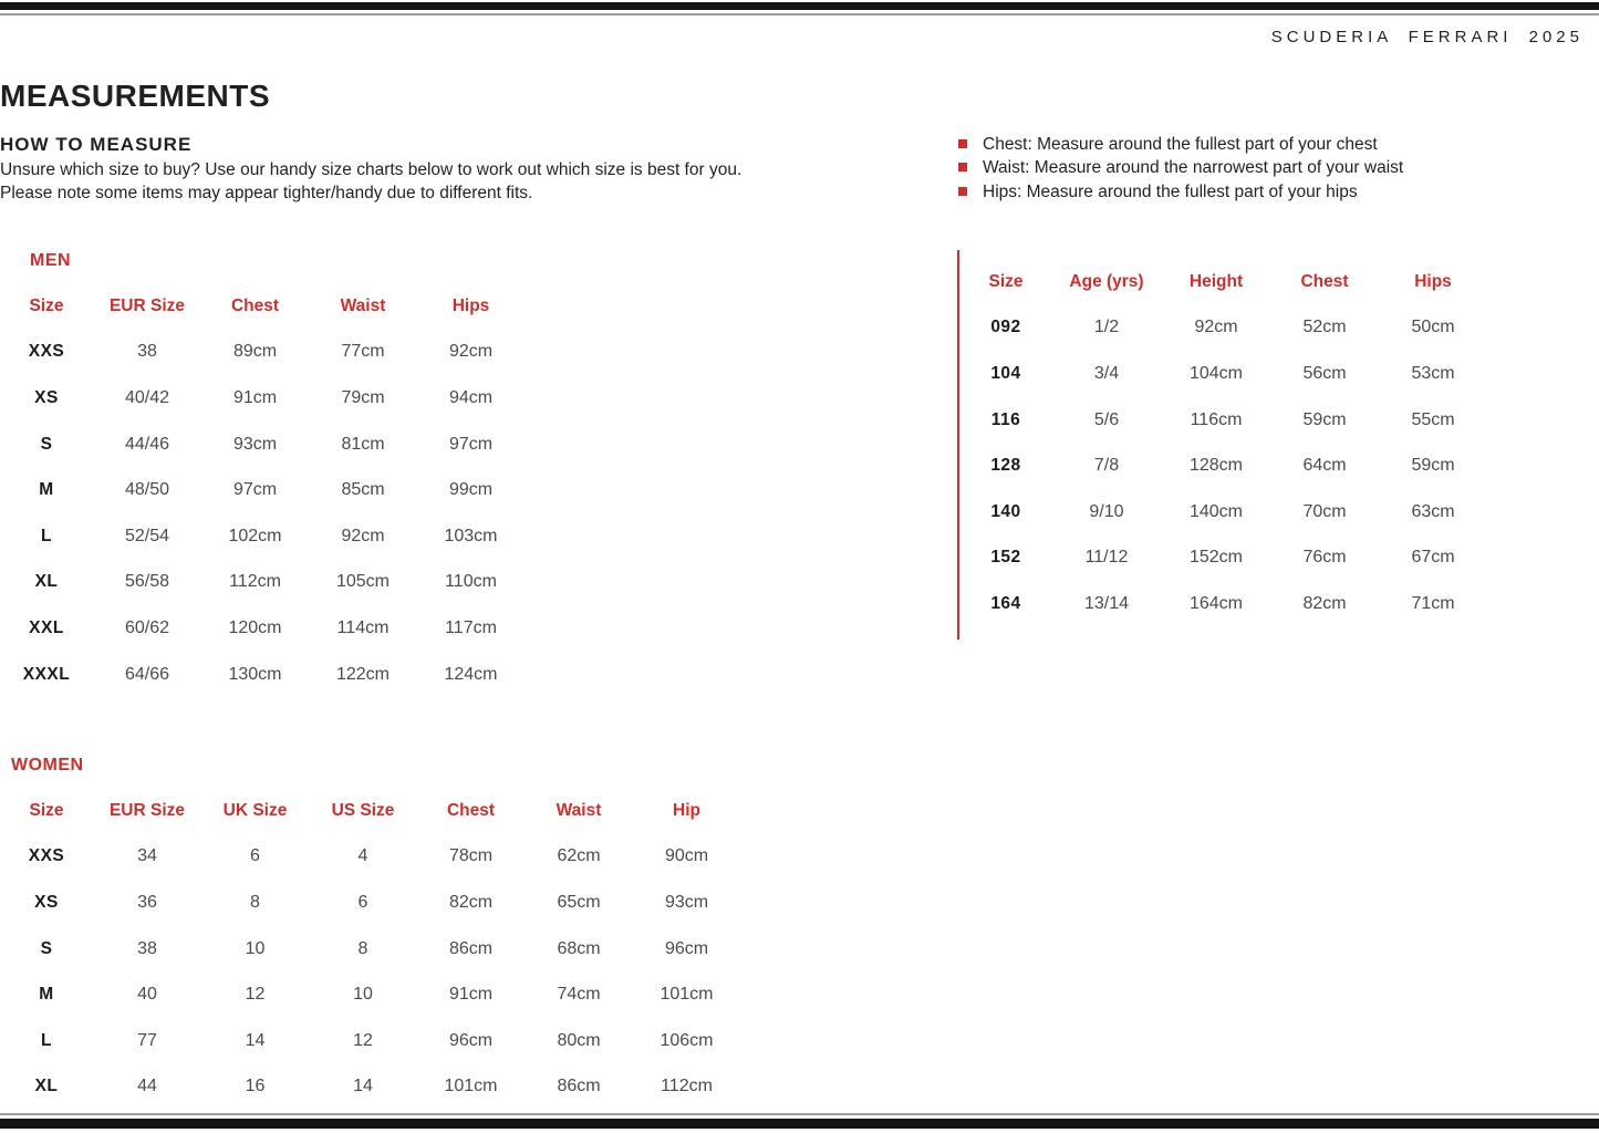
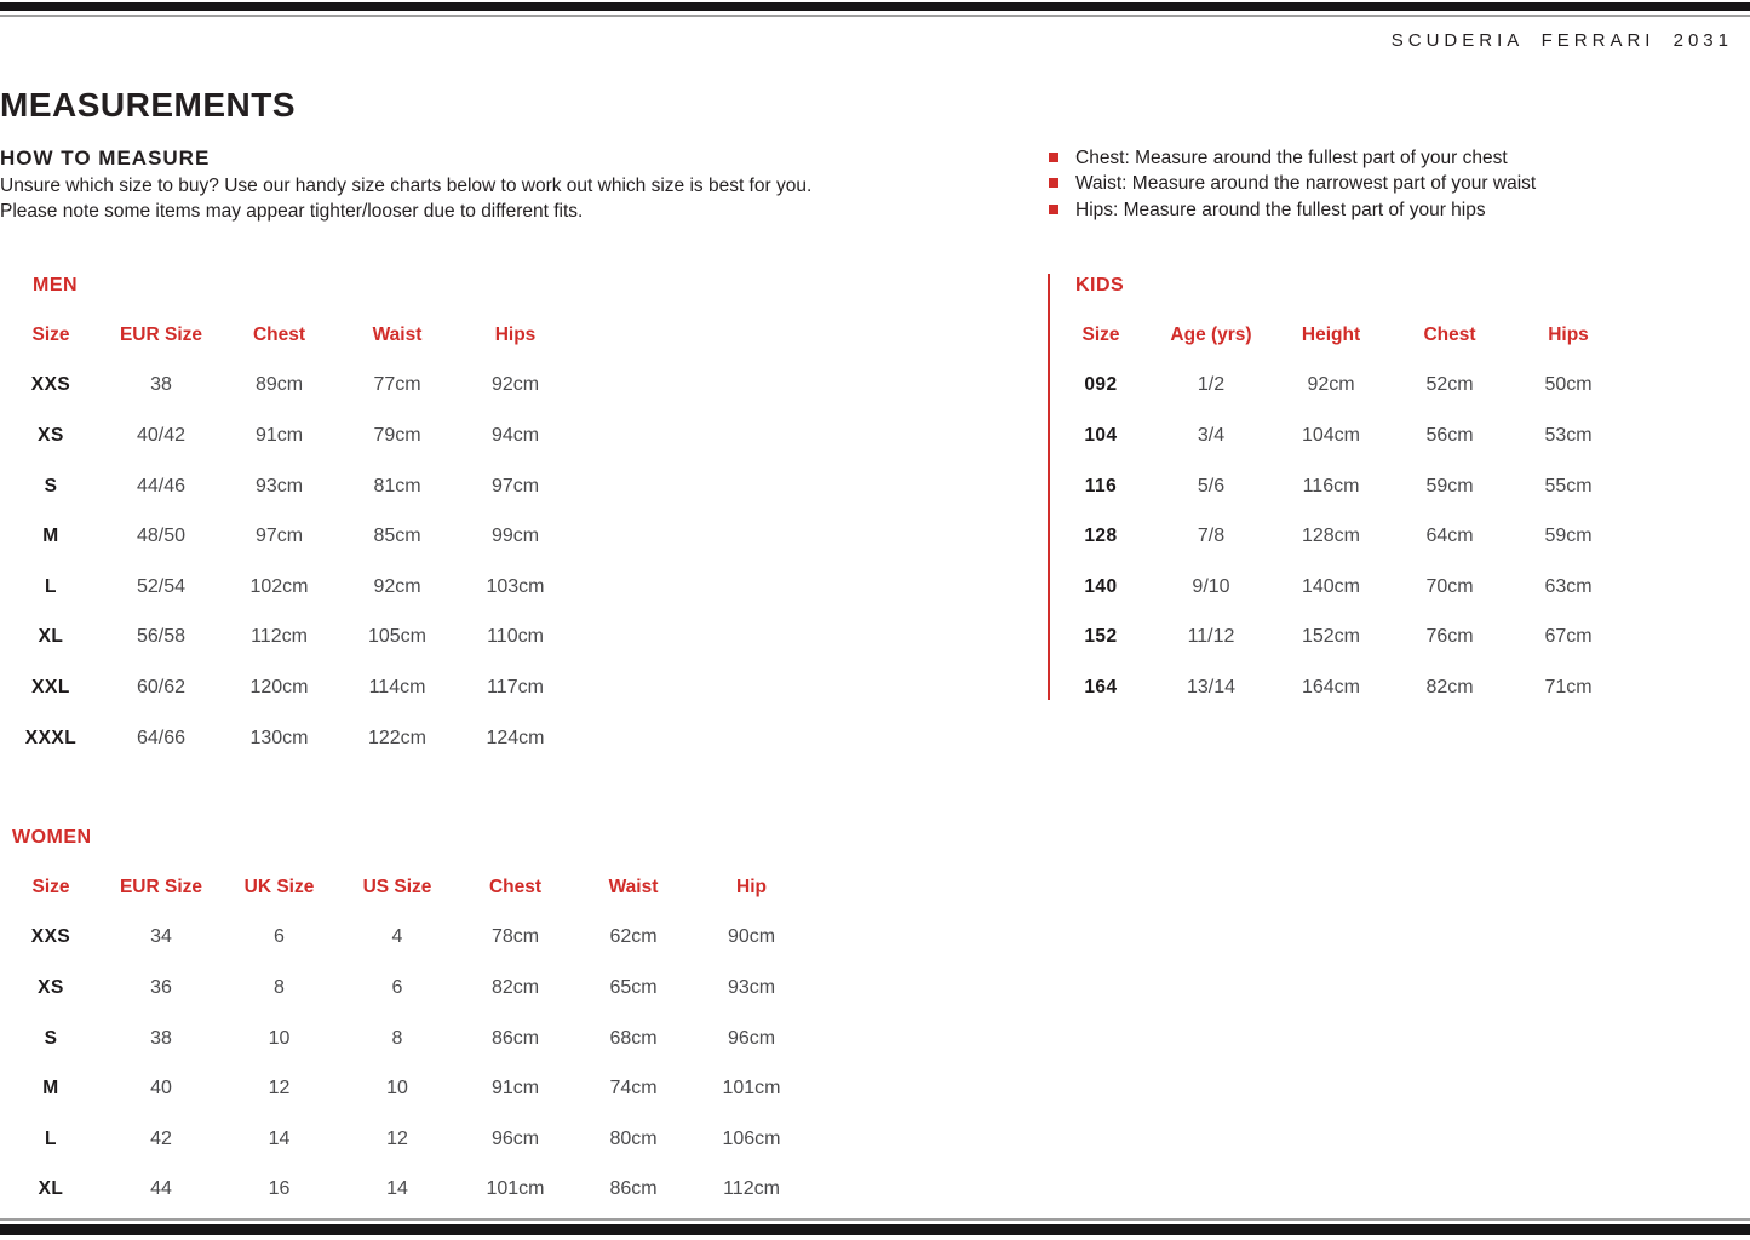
- SCUDERIA FERRARI 2025
+ SCUDERIA FERRARI 2031
  MEASUREMENTS
  HOW TO MEASURE
  Unsure which size to buy? Use our handy size charts below to work out which size is best for you.
- Please note some items may appear tighter/handy due to different fits.
+ Please note some items may appear tighter/looser due to different fits.
  Chest: Measure around the fullest part of your chest
  Waist: Measure around the narrowest part of your waist
  Hips: Measure around the fullest part of your hips
  MEN
  Size
  EUR Size
  Chest
  Waist
  Hips
  XXS
  38
  89cm
  77cm
  92cm
  XS
  40/42
  91cm
  79cm
  94cm
  S
  44/46
  93cm
  81cm
  97cm
  M
  48/50
  97cm
  85cm
  99cm
  L
  52/54
  102cm
  92cm
  103cm
  XL
  56/58
  112cm
  105cm
  110cm
  XXL
  60/62
  120cm
  114cm
  117cm
  XXXL
  64/66
  130cm
  122cm
  124cm
+ KIDS
  Size
  Age (yrs)
  Height
  Chest
  Hips
  092
  1/2
  92cm
  52cm
  50cm
  104
  3/4
  104cm
  56cm
  53cm
  116
  5/6
  116cm
  59cm
  55cm
  128
  7/8
  128cm
  64cm
  59cm
  140
  9/10
  140cm
  70cm
  63cm
  152
  11/12
  152cm
  76cm
  67cm
  164
  13/14
  164cm
  82cm
  71cm
  WOMEN
  Size
  EUR Size
  UK Size
  US Size
  Chest
  Waist
  Hip
  XXS
  34
  6
  4
  78cm
  62cm
  90cm
  XS
  36
  8
  6
  82cm
  65cm
  93cm
  S
  38
  10
  8
  86cm
  68cm
  96cm
  M
  40
  12
  10
  91cm
  74cm
  101cm
  L
- 77
+ 42
  14
  12
  96cm
  80cm
  106cm
  XL
  44
  16
  14
  101cm
  86cm
  112cm
